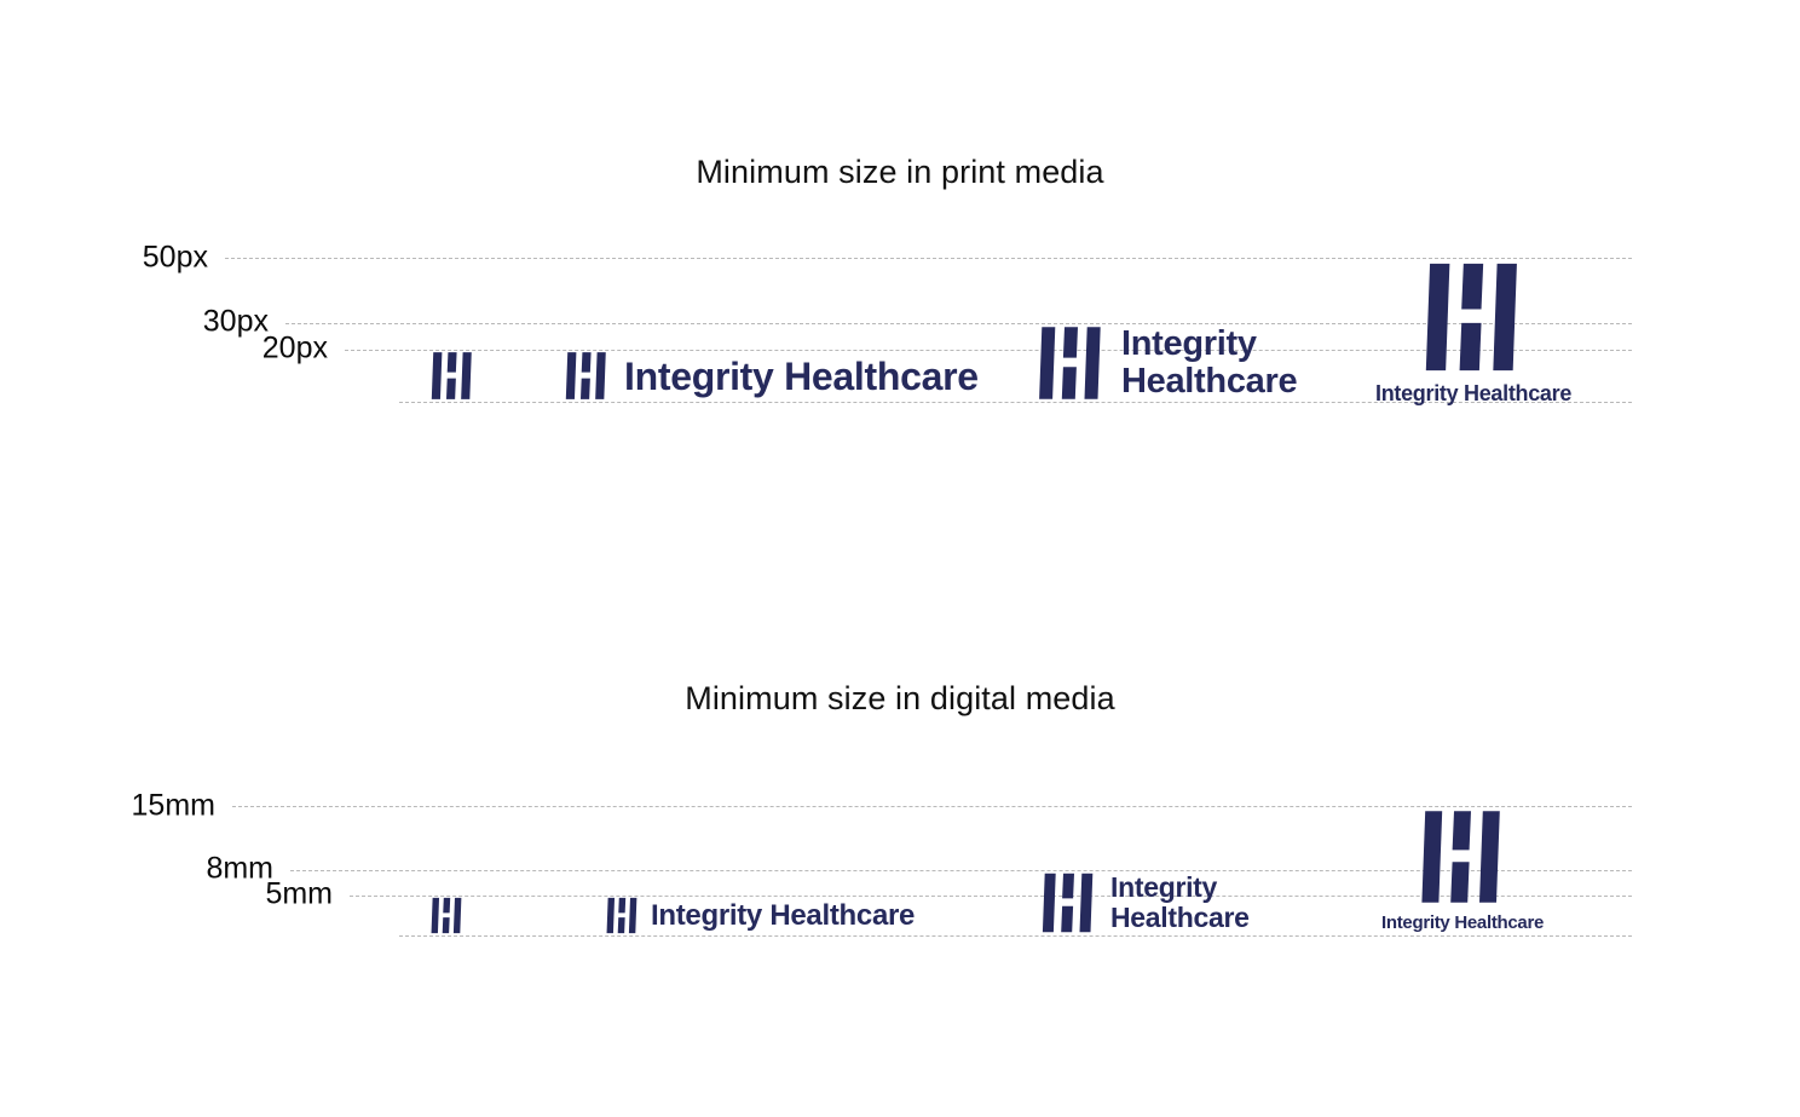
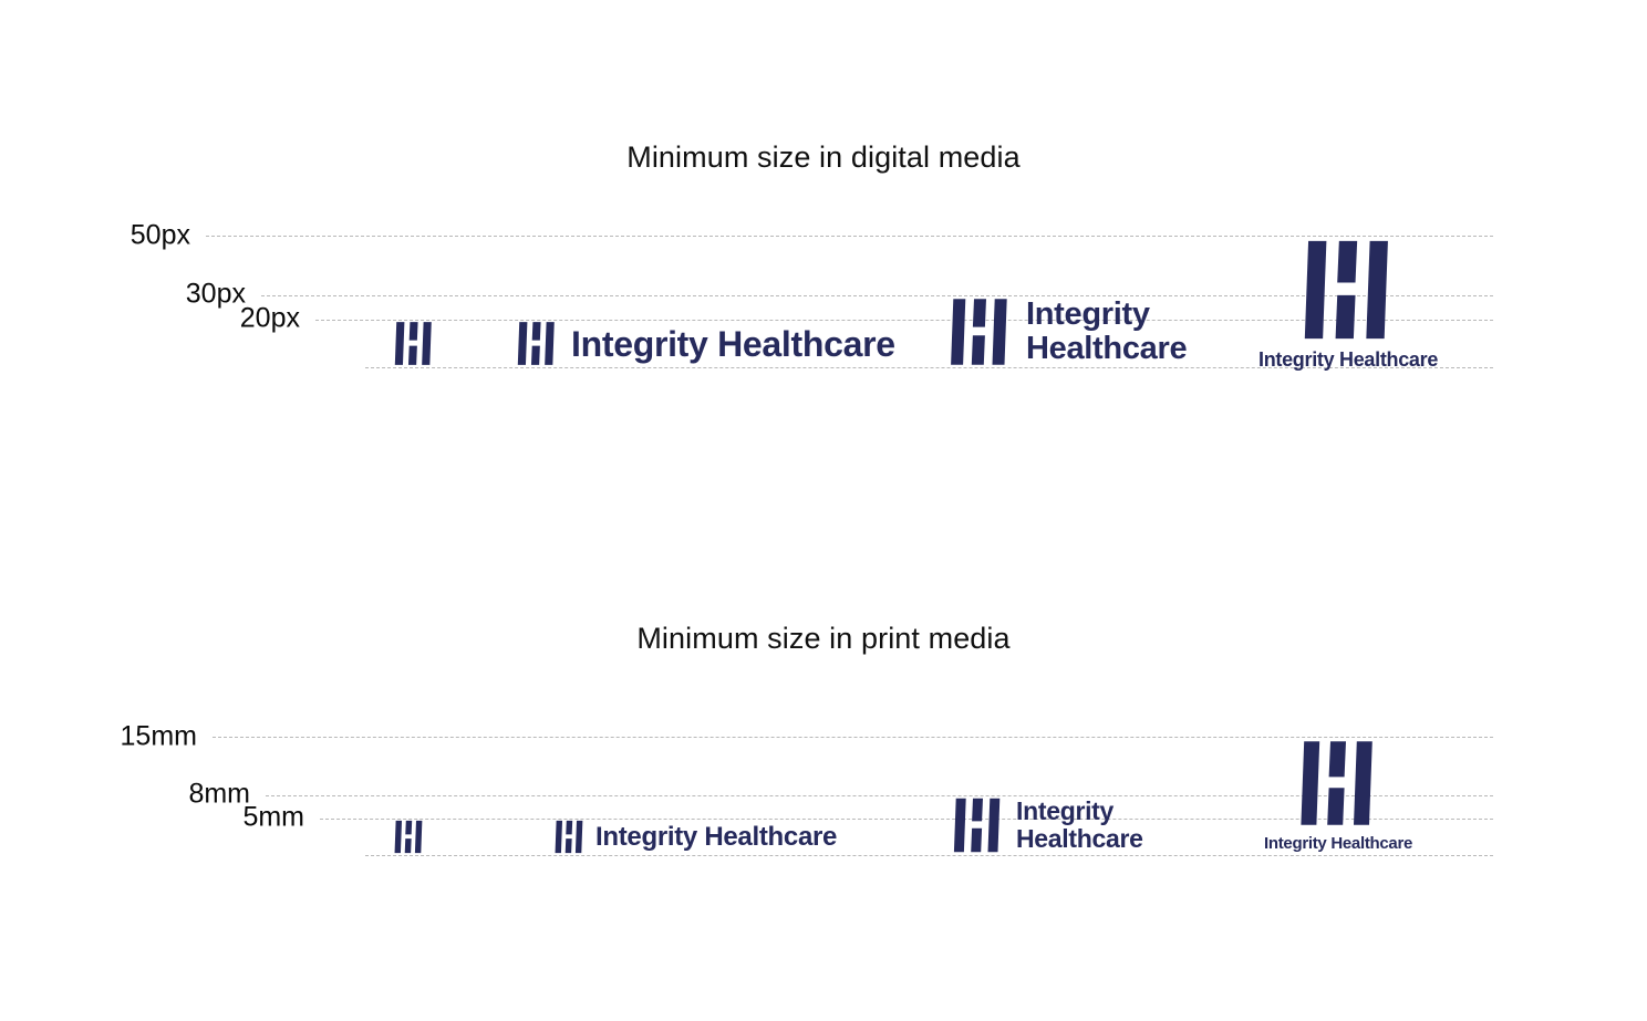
- Minimum size in print media
+ Minimum size in digital media
  50px
  30px
  20px
  Integrity Healthcare
  Integrity
  Healthcare
  Integrity Healthcare
- Minimum size in digital media
+ Minimum size in print media
  15mm
  8mm
  5mm
  Integrity Healthcare
  Integrity
  Healthcare
  Integrity Healthcare
